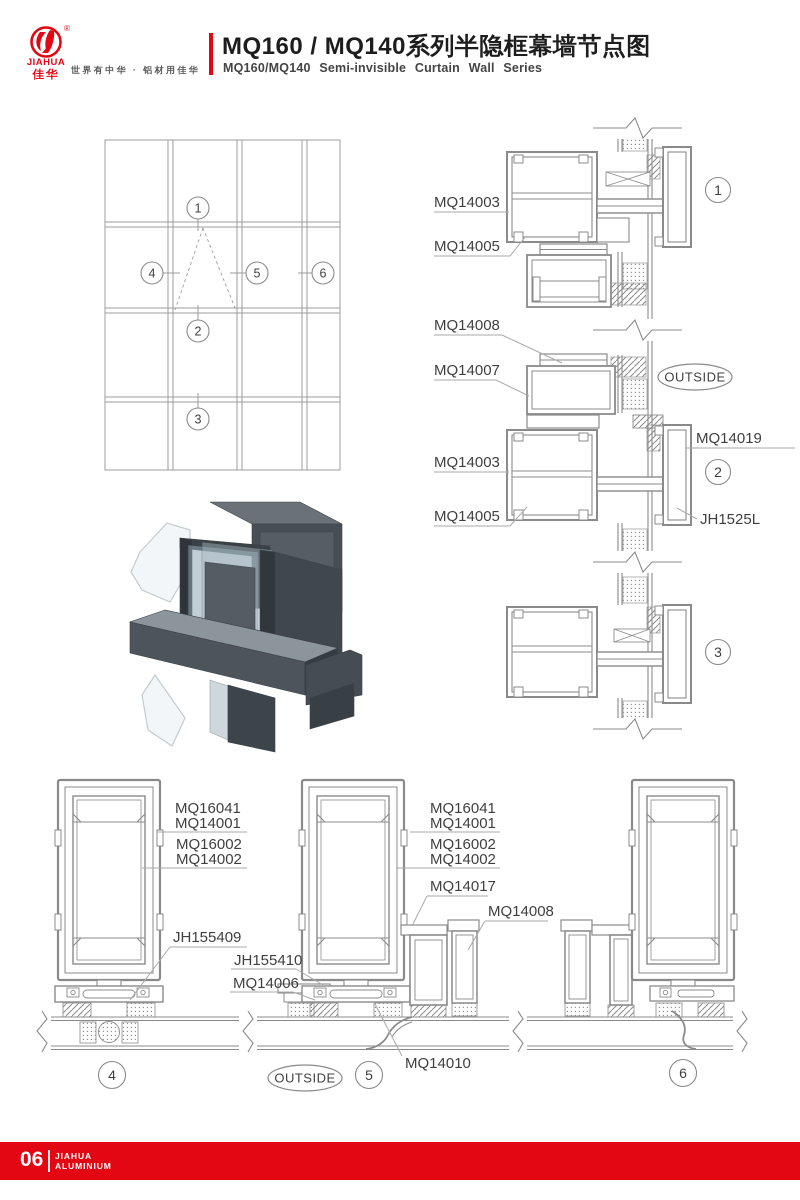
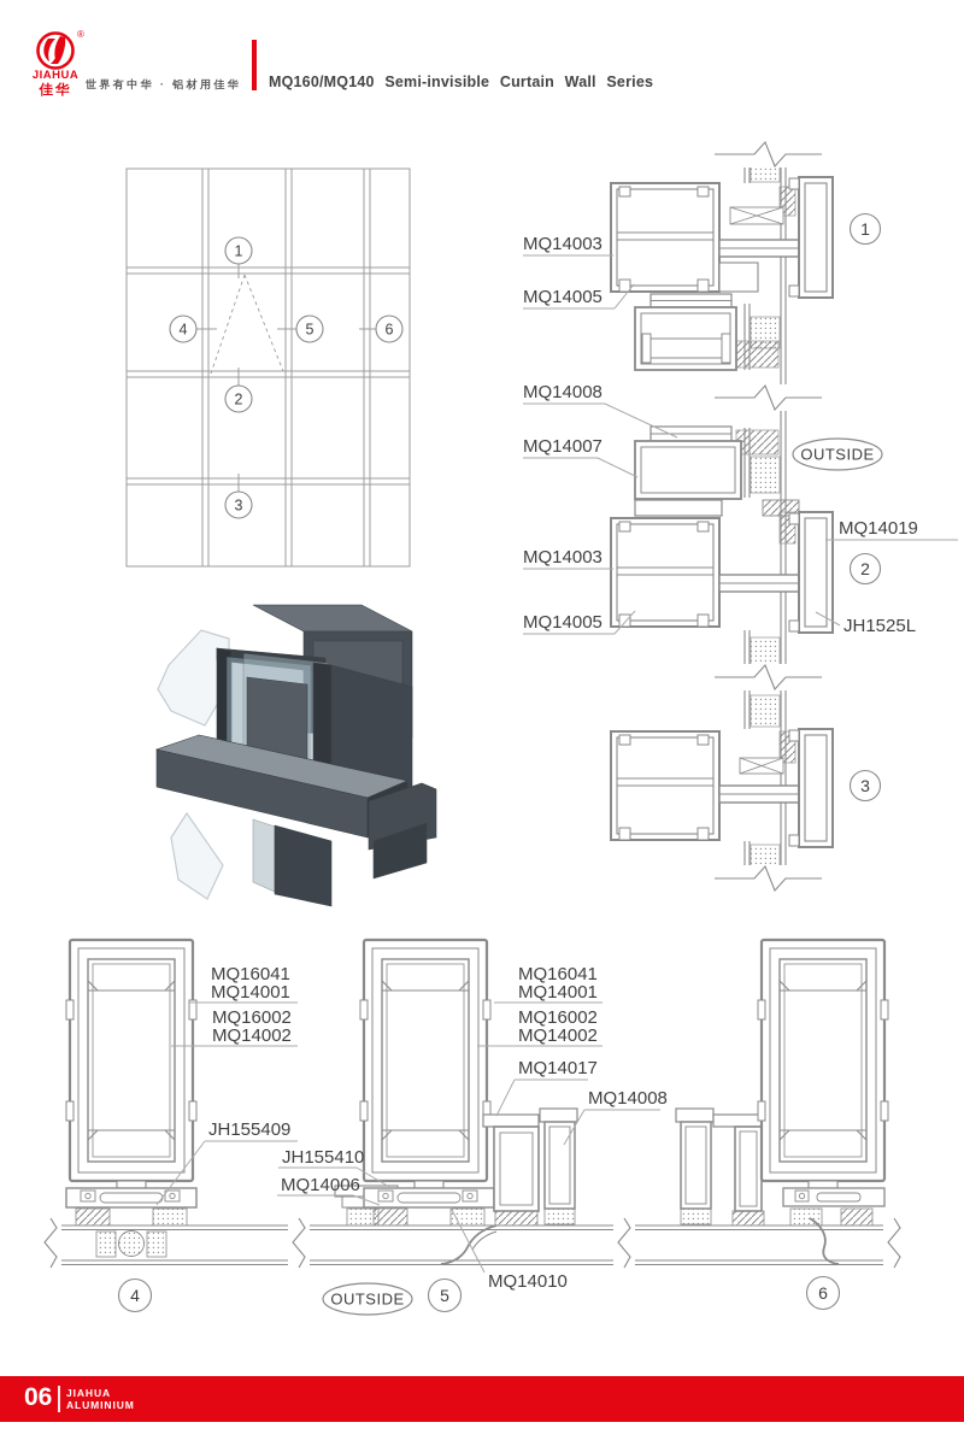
  ®
  JIAHUA
  佳华
  世界有中华 · 铝材用佳华
- MQ160 / MQ140系列半隐框幕墙节点图
  MQ160/MQ140 Semi-invisible Curtain Wall Series
  1
  2
  3
  4
  5
  6
  MQ14003
  MQ14005
  MQ14008
  MQ14007
  MQ14003
  MQ14005
  MQ14019
  JH1525L
  OUTSIDE
  1
  2
  3
  MQ16041
  MQ14001
  MQ16002
  MQ14002
  JH155409
  JH155410
  MQ14006
  MQ16041
  MQ14001
  MQ16002
  MQ14002
  MQ14017
  MQ14008
  MQ14010
  OUTSIDE
  4
  5
  6
  06
  JIAHUA
  ALUMINIUM
